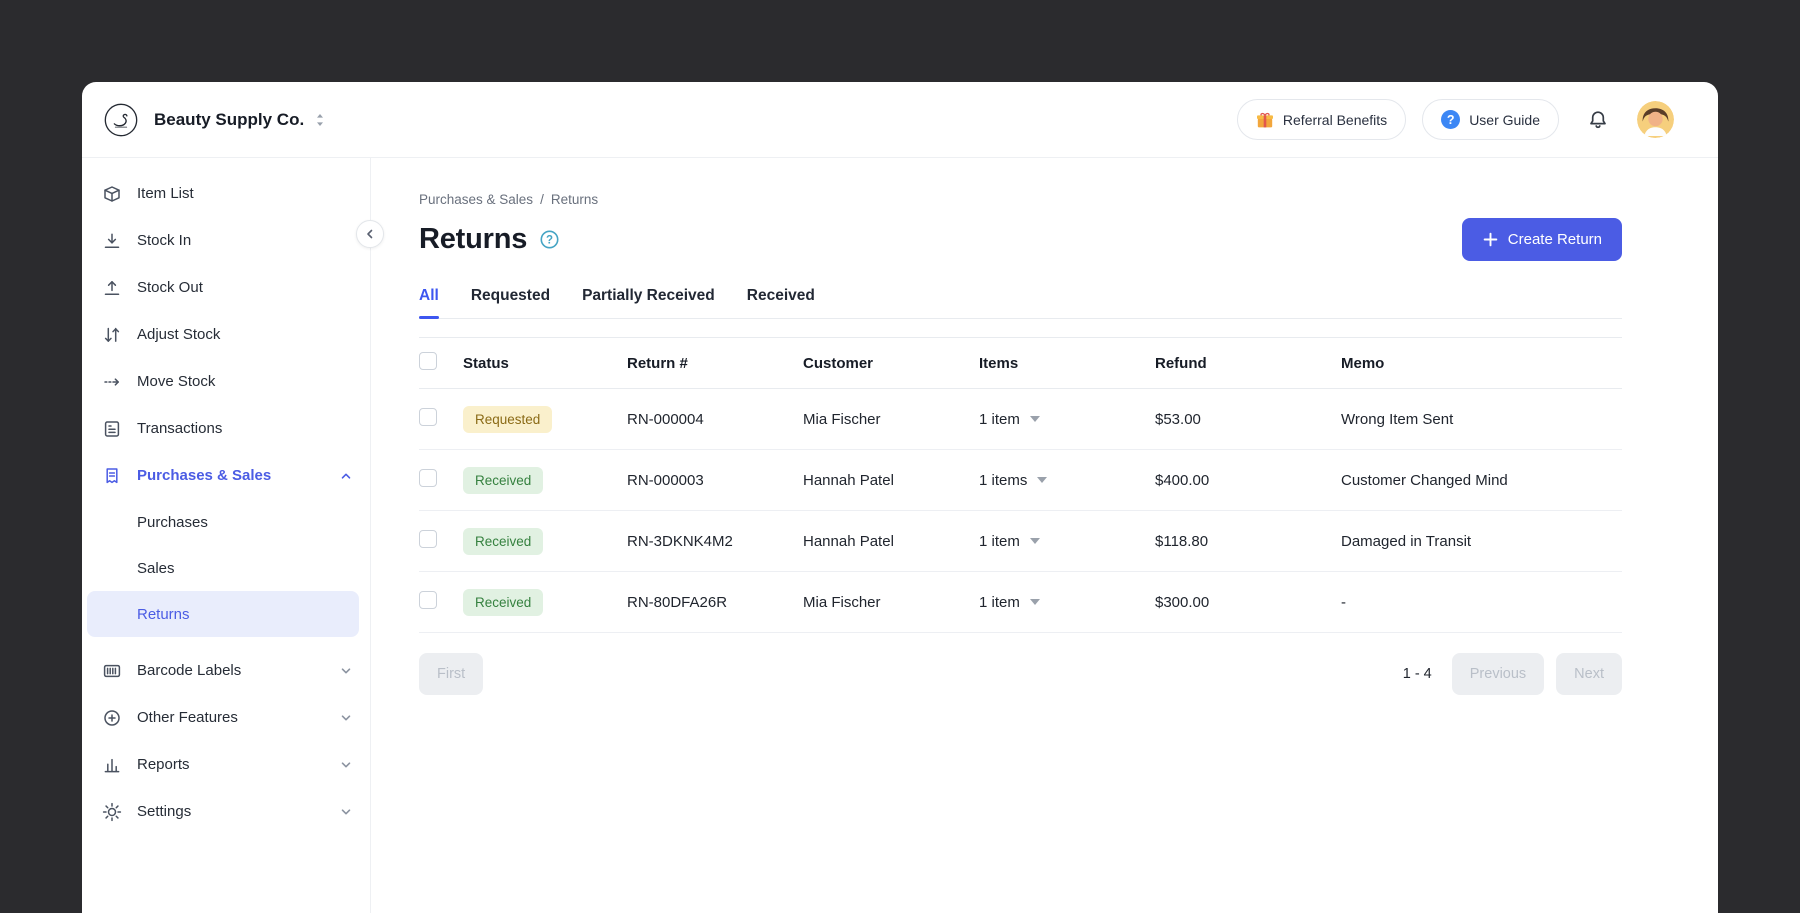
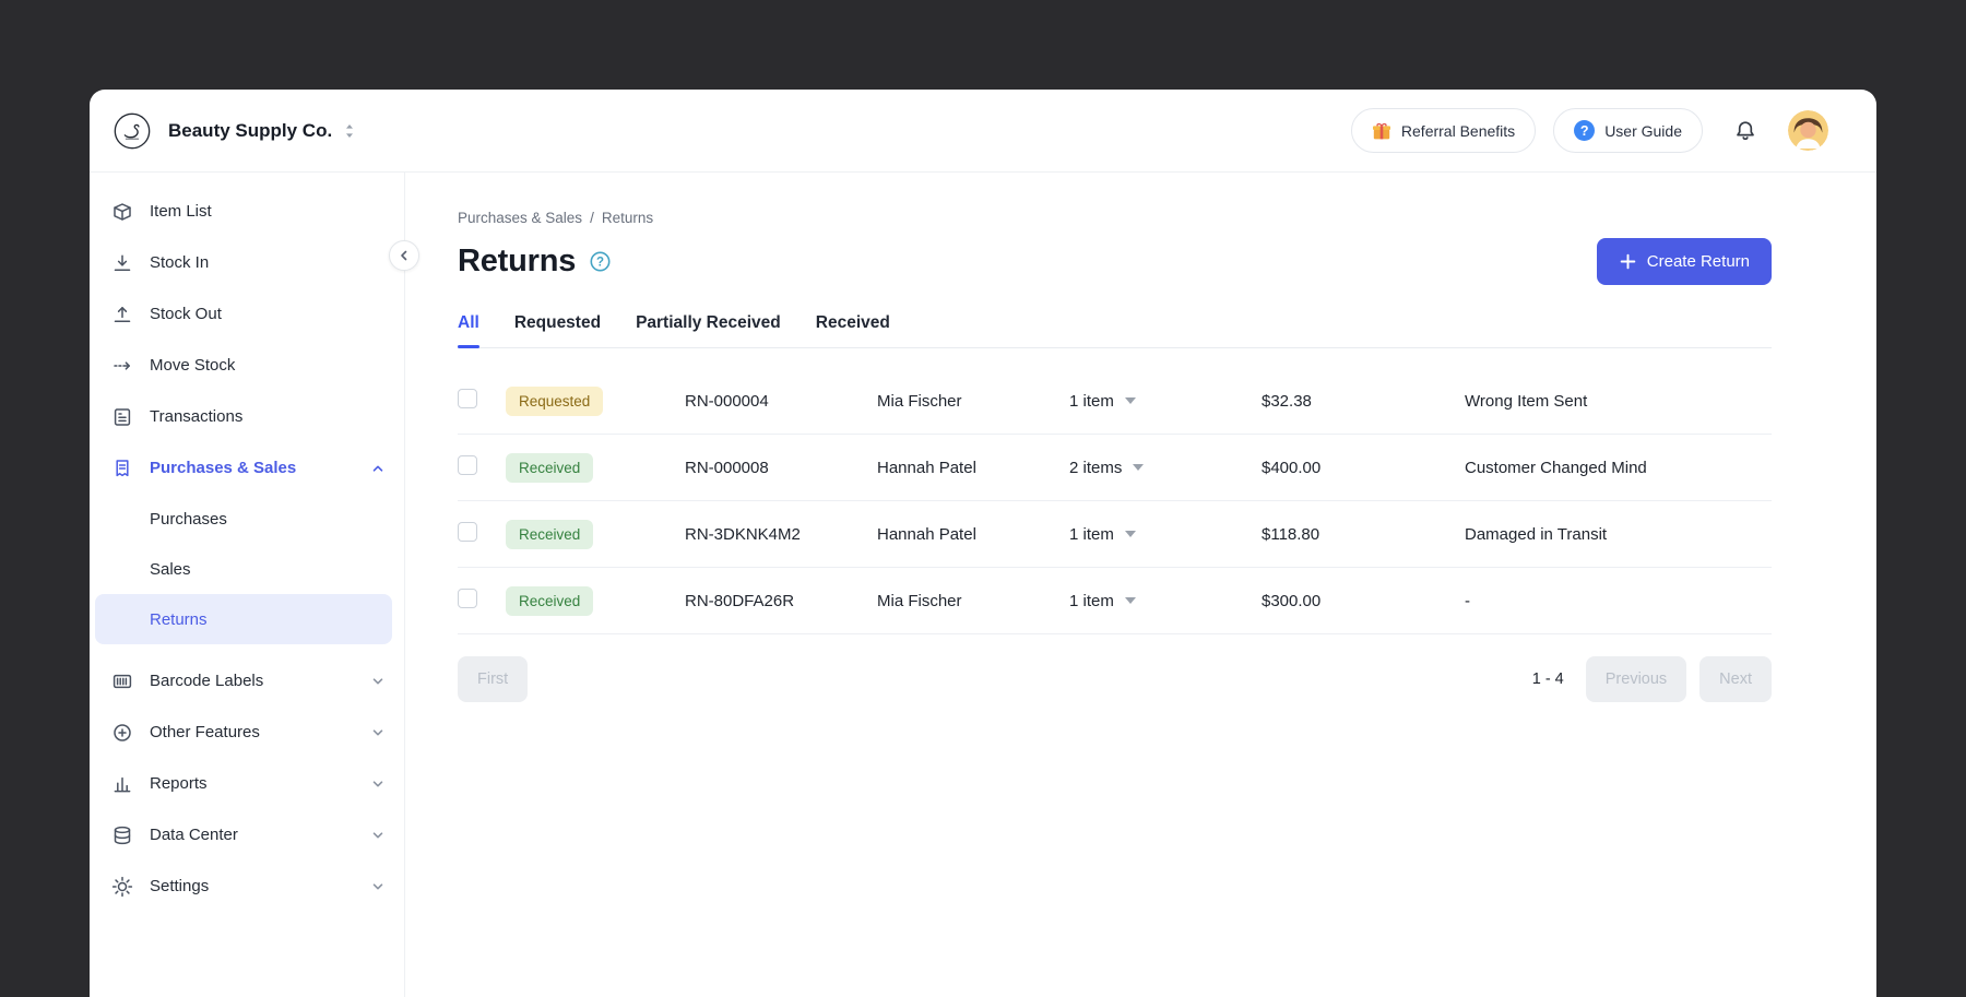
  Beauty Supply Co.
  Referral Benefits
  ?
  User Guide
  Item List
  Stock In
  Stock Out
- Adjust Stock
  Move Stock
  Transactions
  Purchases & Sales
  Purchases
  Sales
  Returns
  Barcode Labels
  Other Features
  Reports
+ Data Center
  Settings
  Purchases & Sales
  /
  Returns
  Returns
  ?
  Create Return
  All
  Requested
  Partially Received
  Received
- Status
- Return #
- Customer
- Items
- Refund
- Memo
  Requested
  RN-000004
  Mia Fischer
  1 item
- $53.00
+ $32.38
  Wrong Item Sent
  Received
- RN-000003
+ RN-000008
  Hannah Patel
- 1 items
+ 2 items
  $400.00
  Customer Changed Mind
  Received
  RN-3DKNK4M2
  Hannah Patel
  1 item
  $118.80
  Damaged in Transit
  Received
  RN-80DFA26R
  Mia Fischer
  1 item
  $300.00
  -
  First
  1 - 4
  Previous
  Next
